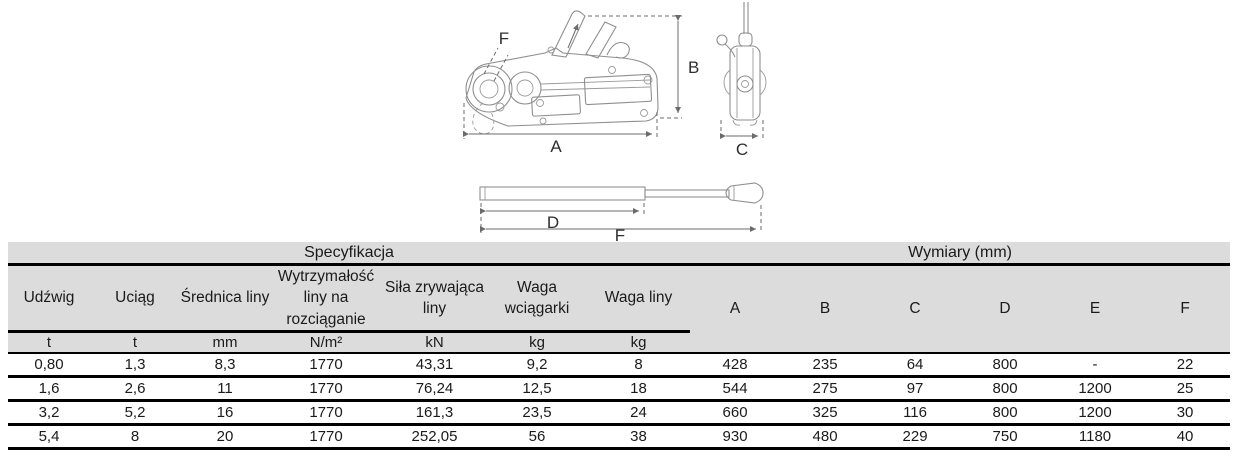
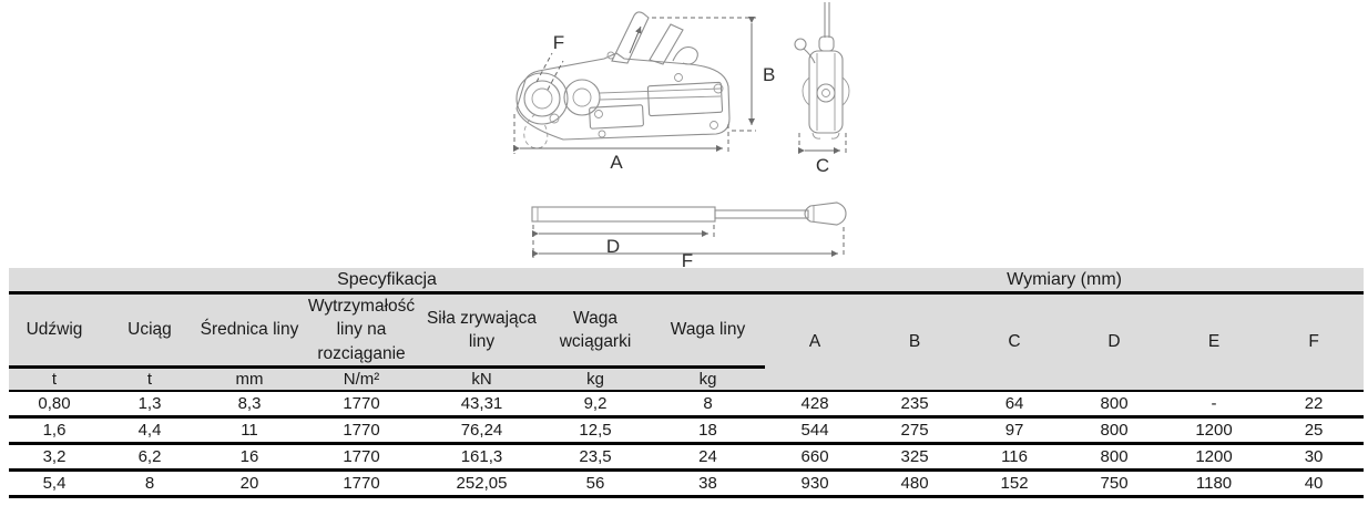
  F
  B
  A
  C
  D
  F
  Specyfikacja	Wymiary (mm)
  Udźwig	Uciąg	Średnica liny	Wytrzymałość liny na rozciąganie	Siła zrywająca liny	Waga wciągarki	Waga liny	A	B	C	D	E	F
  t	t	mm	N/m²	kN	kg	kg
  0,80	1,3	8,3	1770	43,31	9,2	8	428	235	64	800	-	22
- 1,6	2,6	11	1770	76,24	12,5	18	544	275	97	800	1200	25
+ 1,6	4,4	11	1770	76,24	12,5	18	544	275	97	800	1200	25
- 3,2	5,2	16	1770	161,3	23,5	24	660	325	116	800	1200	30
+ 3,2	6,2	16	1770	161,3	23,5	24	660	325	116	800	1200	30
- 5,4	8	20	1770	252,05	56	38	930	480	229	750	1180	40
+ 5,4	8	20	1770	252,05	56	38	930	480	152	750	1180	40
